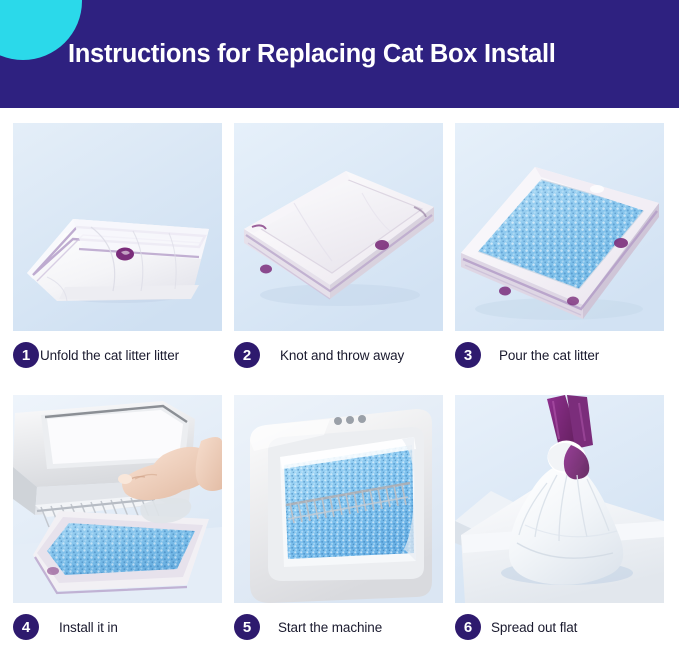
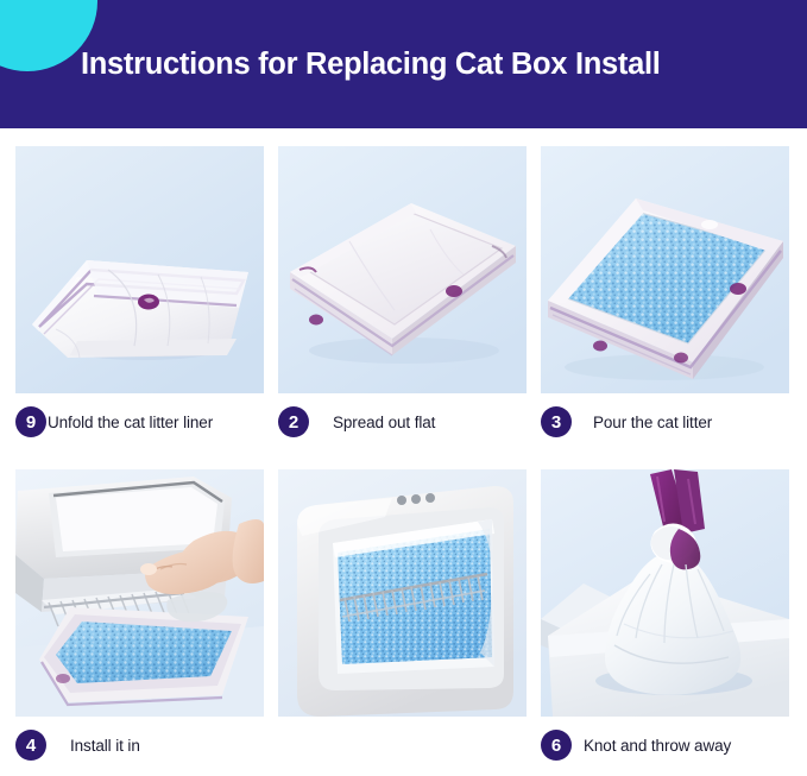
  Instructions for Replacing Cat Box Install
- 1
+ 9
- Unfold the cat litter litter
+ Unfold the cat litter liner
  2
- Knot and throw away
+ Spread out flat
  3
  Pour the cat litter
  4
  Install it in
- 5
- Start the machine
  6
- Spread out flat
+ Knot and throw away
